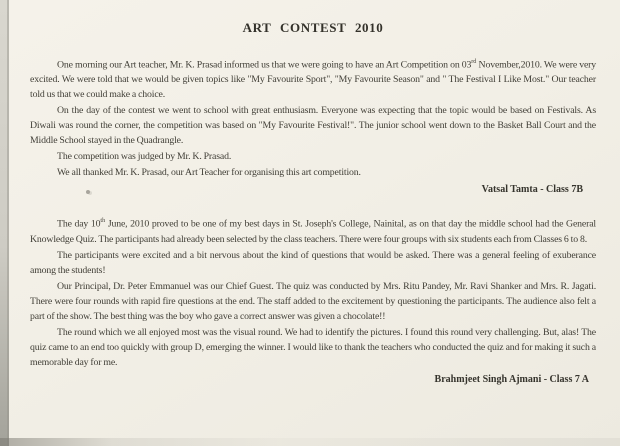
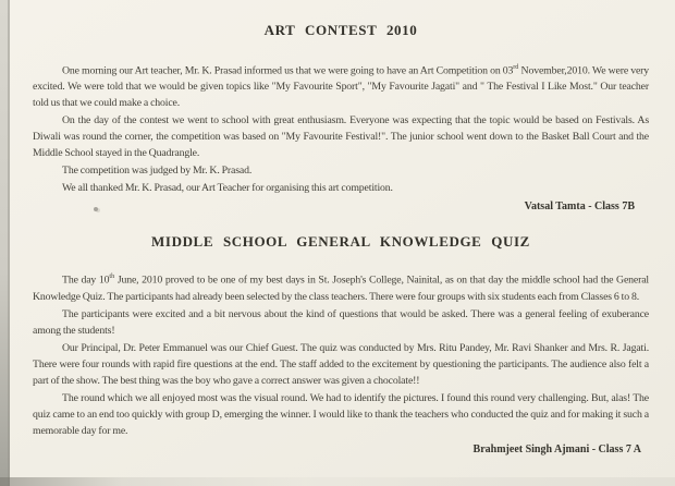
  ART CONTEST 2010
- One morning our Art teacher, Mr. K. Prasad informed us that we were going to have an Art Competition on 03 November,2010. We were very excited. We were told that we would be given topics like "My Favourite Sport", "My Favourite Season" and " The Festival I Like Most." Our teacher told us that we could make a choice.
+ One morning our Art teacher, Mr. K. Prasad informed us that we were going to have an Art Competition on 03 November,2010. We were very excited. We were told that we would be given topics like "My Favourite Sport", "My Favourite Jagati" and " The Festival I Like Most." Our teacher told us that we could make a choice.
  On the day of the contest we went to school with great enthusiasm. Everyone was expecting that the topic would be based on Festivals. As Diwali was round the corner, the competition was based on "My Favourite Festival!". The junior school went down to the Basket Ball Court and the Middle School stayed in the Quadrangle.
  The competition was judged by Mr. K. Prasad.
  We all thanked Mr. K. Prasad, our Art Teacher for organising this art competition.
  Vatsal Tamta - Class 7B
+ MIDDLE SCHOOL GENERAL KNOWLEDGE QUIZ
  The day 10 June, 2010 proved to be one of my best days in St. Joseph's College, Nainital, as on that day the middle school had the General Knowledge Quiz. The participants had already been selected by the class teachers. There were four groups with six students each from Classes 6 to 8.
  The participants were excited and a bit nervous about the kind of questions that would be asked. There was a general feeling of exuberance among the students!
  Our Principal, Dr. Peter Emmanuel was our Chief Guest. The quiz was conducted by Mrs. Ritu Pandey, Mr. Ravi Shanker and Mrs. R. Jagati. There were four rounds with rapid fire questions at the end. The staff added to the excitement by questioning the participants. The audience also felt a part of the show. The best thing was the boy who gave a correct answer was given a chocolate!!
  The round which we all enjoyed most was the visual round. We had to identify the pictures. I found this round very challenging. But, alas! The quiz came to an end too quickly with group D, emerging the winner. I would like to thank the teachers who conducted the quiz and for making it such a memorable day for me.
  Brahmjeet Singh Ajmani - Class 7 A
